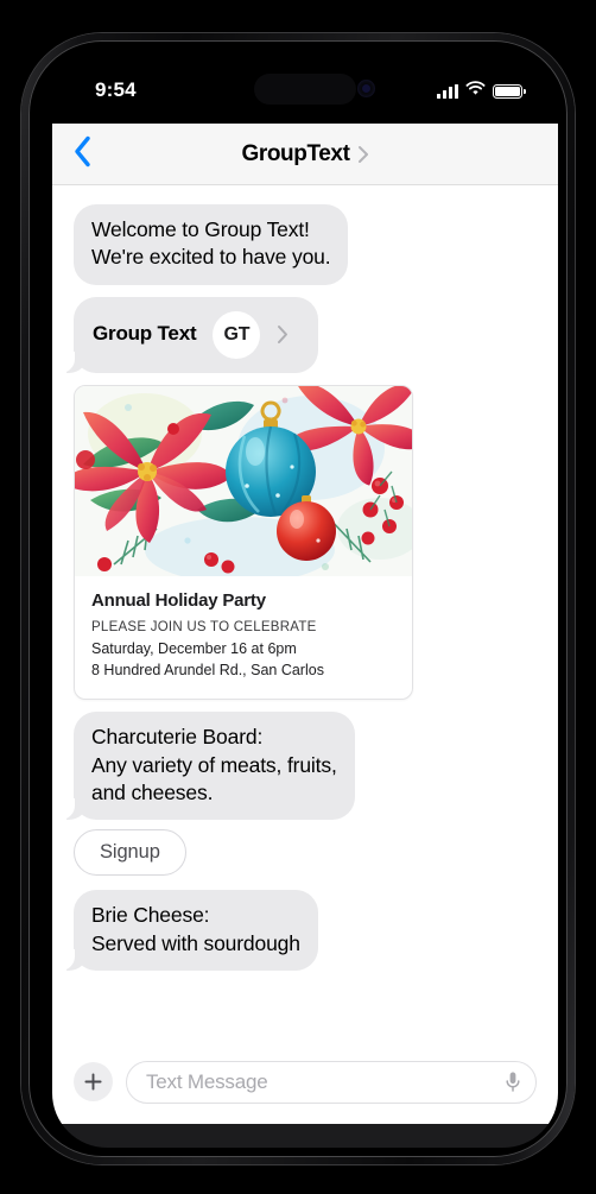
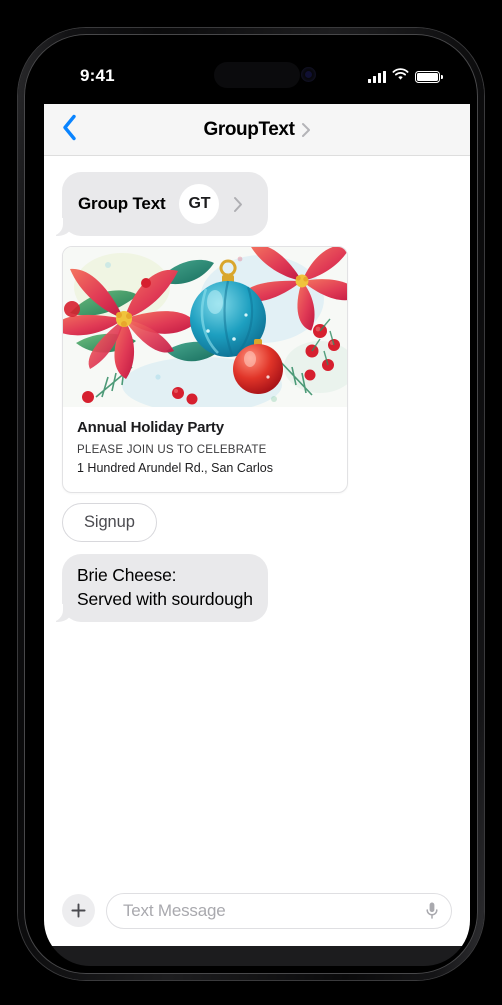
- 9:54
+ 9:41
  GroupText
- Welcome to Group Text!
- We're excited to have you.
  Group Text
  GT
  Annual Holiday Party
  PLEASE JOIN US TO CELEBRATE
- Saturday, December 16 at 6pm
- 8 Hundred Arundel Rd., San Carlos
+ 1 Hundred Arundel Rd., San Carlos
- Charcuterie Board:
- Any variety of meats, fruits,
- and cheeses.
  Signup
  Brie Cheese:
  Served with sourdough
  Text Message
